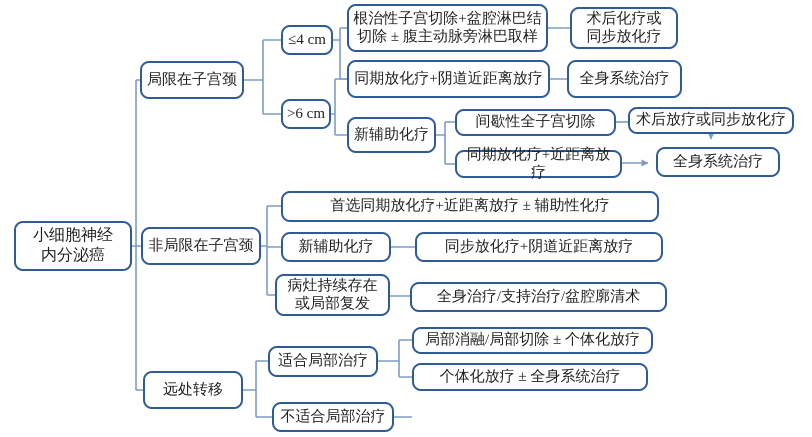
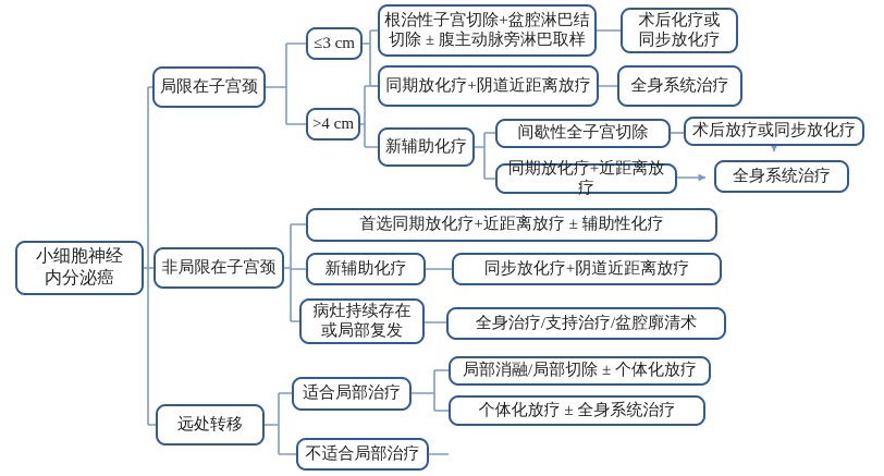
  小细胞神经
  内分泌癌
  局限在子宫颈
- ≤4 cm
+ ≤3 cm
- >6 cm
+ >4 cm
  根治性子宫切除+盆腔淋巴结
  切除 ± 腹主动脉旁淋巴取样
  术后化疗或
  同步放化疗
  同期放化疗+阴道近距离放疗
  全身系统治疗
  新辅助化疗
  间歇性全子宫切除
  术后放疗或同步放化疗
  同期放化疗+近距离放疗
  全身系统治疗
  非局限在子宫颈
  首选同期放化疗+近距离放疗 ± 辅助性化疗
  新辅助化疗
  同步放化疗+阴道近距离放疗
  病灶持续存在
  或局部复发
  全身治疗/支持治疗/盆腔廓清术
  远处转移
  适合局部治疗
  不适合局部治疗
  局部消融/局部切除 ± 个体化放疗
  个体化放疗 ± 全身系统治疗
